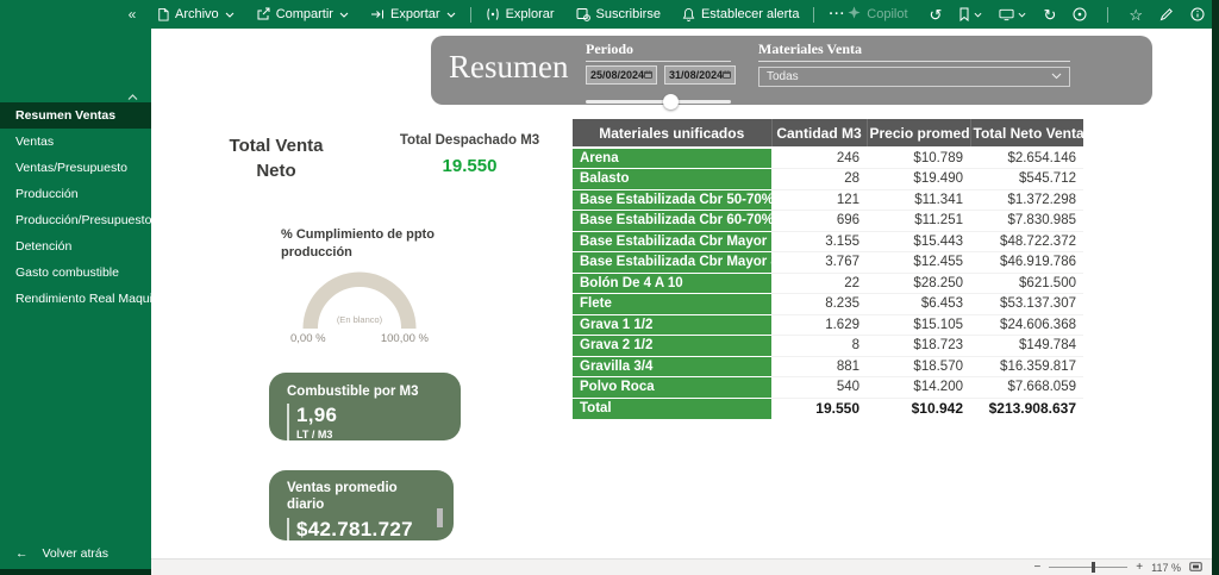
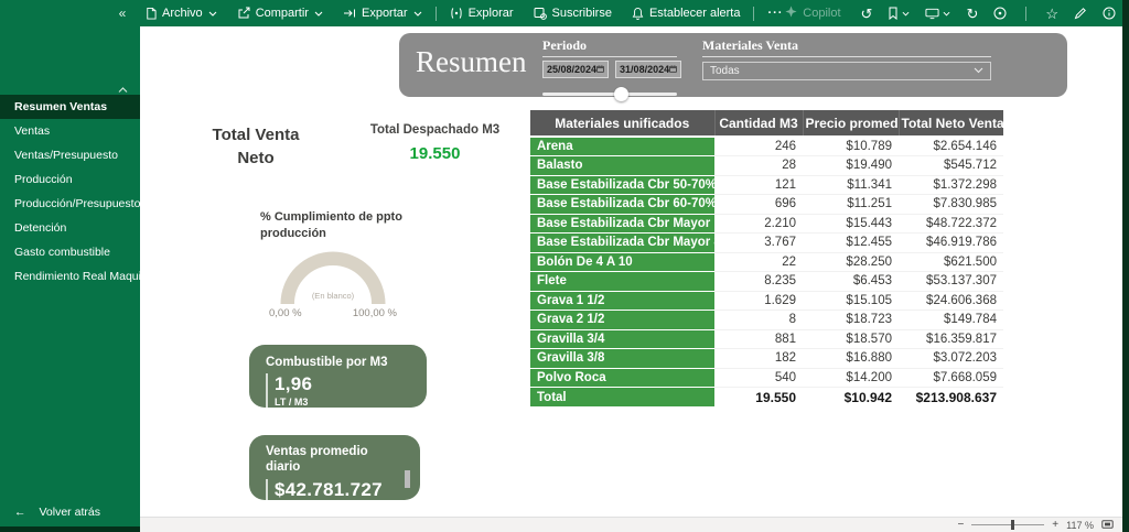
  «
  Archivo
  Compartir
  Exportar
  Explorar
  Suscribirse
  Establecer alerta
  ···
  Copilot
  ↺
  ↻
  ☆
  Resumen Ventas
  Ventas
  Ventas/Presupuesto
  Producción
  Producción/Presupuesto
  Detención
  Gasto combustible
  Rendimiento Real Maqui
  ←
  Volver atrás
  Resumen
  Periodo
  25/08/2024
  31/08/2024
  Materiales Venta
  Todas
  Total Venta Neto
  Total Despachado M3
  19.550
  % Cumplimiento de ppto producción
  (En blanco)
  0,00 %
  100,00 %
  Combustible por M3
  1,96
  LT / M3
  Ventas promedio diario
  $42.781.727
  Materiales unificados	Cantidad M3	Precio promed	Total Neto Venta
  Arena	246	$10.789	$2.654.146
  Balasto	28	$19.490	$545.712
  Base Estabilizada Cbr 50-70%	121	$11.341	$1.372.298
  Base Estabilizada Cbr 60-70%	696	$11.251	$7.830.985
- Base Estabilizada Cbr Mayor	3.155	$15.443	$48.722.372
+ Base Estabilizada Cbr Mayor	2.210	$15.443	$48.722.372
  Base Estabilizada Cbr Mayor	3.767	$12.455	$46.919.786
  Bolón De 4 A 10	22	$28.250	$621.500
  Flete	8.235	$6.453	$53.137.307
  Grava 1 1/2	1.629	$15.105	$24.606.368
  Grava 2 1/2	8	$18.723	$149.784
  Gravilla 3/4	881	$18.570	$16.359.817
+ Gravilla 3/8	182	$16.880	$3.072.203
  Polvo Roca	540	$14.200	$7.668.059
  Total	19.550	$10.942	$213.908.637
  −
  +
  117 %
